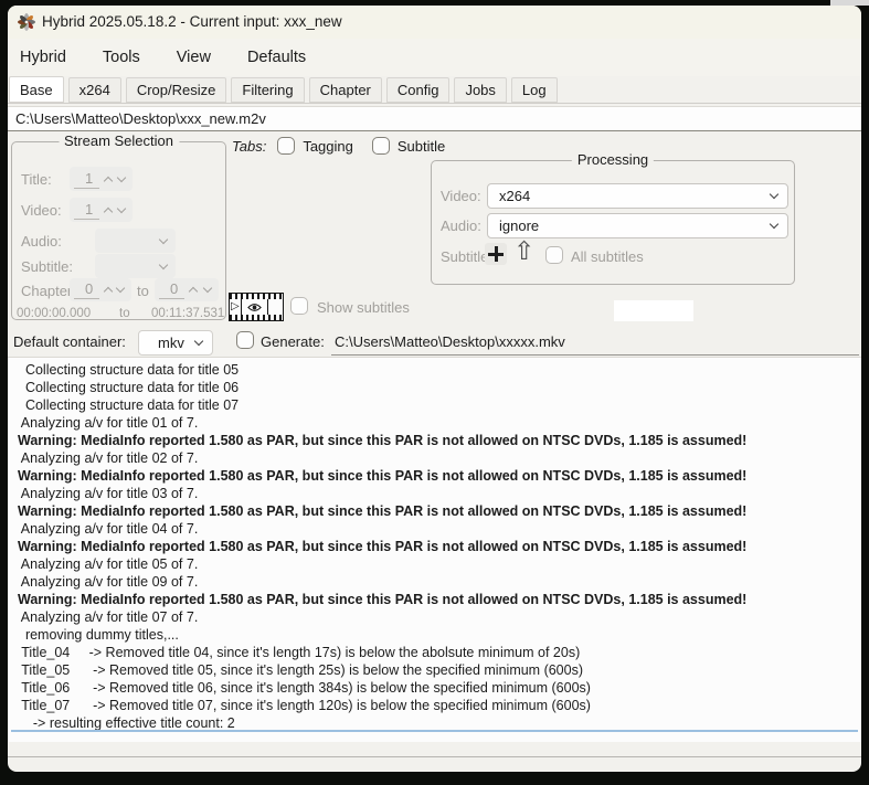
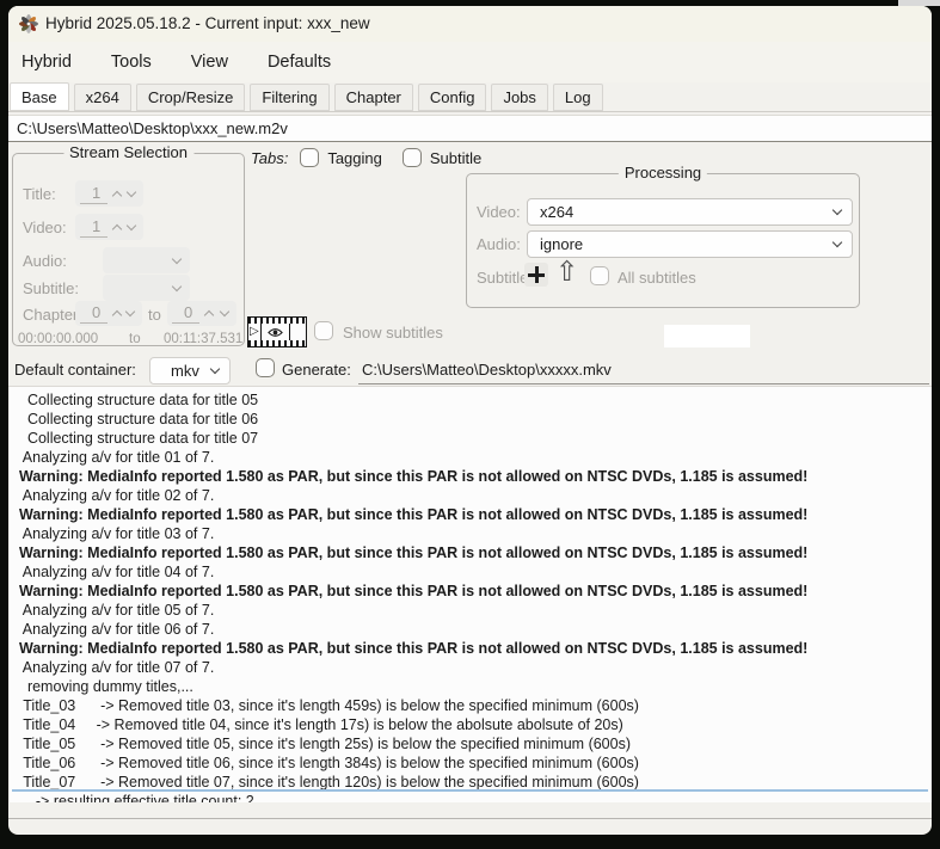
  Hybrid 2025.05.18.2 - Current input: xxx_new
  Hybrid
  Tools
  View
  Defaults
  Base
  x264
  Crop/Resize
  Filtering
  Chapter
  Config
  Jobs
  Log
  C:\Users\Matteo\Desktop\xxx_new.m2v
  Tabs:
  Tagging
  Subtitle
  Stream Selection
  Title:
  1
  Video:
  1
  Audio:
  Subtitle:
  Chapte
  0
  to
  0
  00:00:00.000
  to
  00:11:37.531
  Processing
  Video:
  x264
  Audio:
  ignore
  Subtitl
  ⇧
  All subtitles
  ▷
  Show subtitles
  Default container:
  mkv
  Generate:
  C:\Users\Matteo\Desktop\xxxxx.mkv
  Collecting structure data for title 05
  Collecting structure data for title 06
  Collecting structure data for title 07
  Analyzing a/v for title 01 of 7.
  Warning: MediaInfo reported 1.580 as PAR, but since this PAR is not allowed on NTSC DVDs, 1.185 is assumed!
  Analyzing a/v for title 02 of 7.
  Warning: MediaInfo reported 1.580 as PAR, but since this PAR is not allowed on NTSC DVDs, 1.185 is assumed!
  Analyzing a/v for title 03 of 7.
  Warning: MediaInfo reported 1.580 as PAR, but since this PAR is not allowed on NTSC DVDs, 1.185 is assumed!
  Analyzing a/v for title 04 of 7.
  Warning: MediaInfo reported 1.580 as PAR, but since this PAR is not allowed on NTSC DVDs, 1.185 is assumed!
  Analyzing a/v for title 05 of 7.
- Analyzing a/v for title 09 of 7.
+ Analyzing a/v for title 06 of 7.
  Warning: MediaInfo reported 1.580 as PAR, but since this PAR is not allowed on NTSC DVDs, 1.185 is assumed!
  Analyzing a/v for title 07 of 7.
  removing dummy titles,...
+ Title_03 -> Removed title 03, since it's length 459s) is below the specified minimum (600s)
- Title_04 -> Removed title 04, since it's length 17s) is below the abolsute minimum of 20s)
+ Title_04 -> Removed title 04, since it's length 17s) is below the abolsute abolsute of 20s)
  Title_05 -> Removed title 05, since it's length 25s) is below the specified minimum (600s)
  Title_06 -> Removed title 06, since it's length 384s) is below the specified minimum (600s)
  Title_07 -> Removed title 07, since it's length 120s) is below the specified minimum (600s)
  -> resulting effective title count: 2
